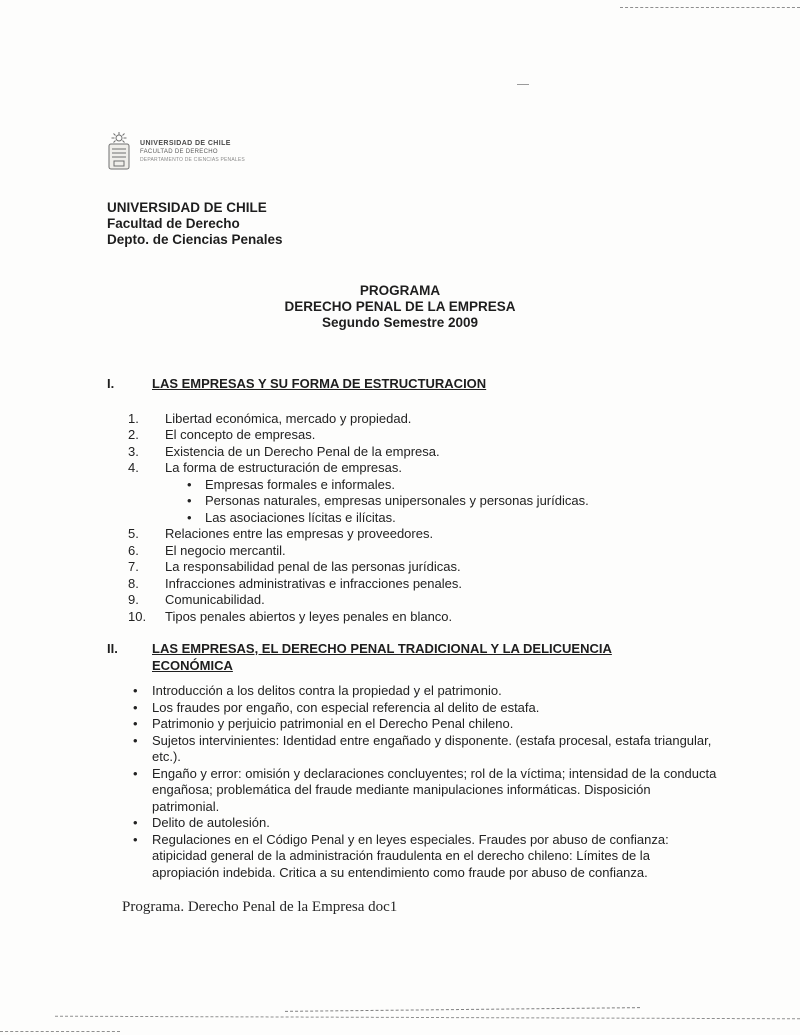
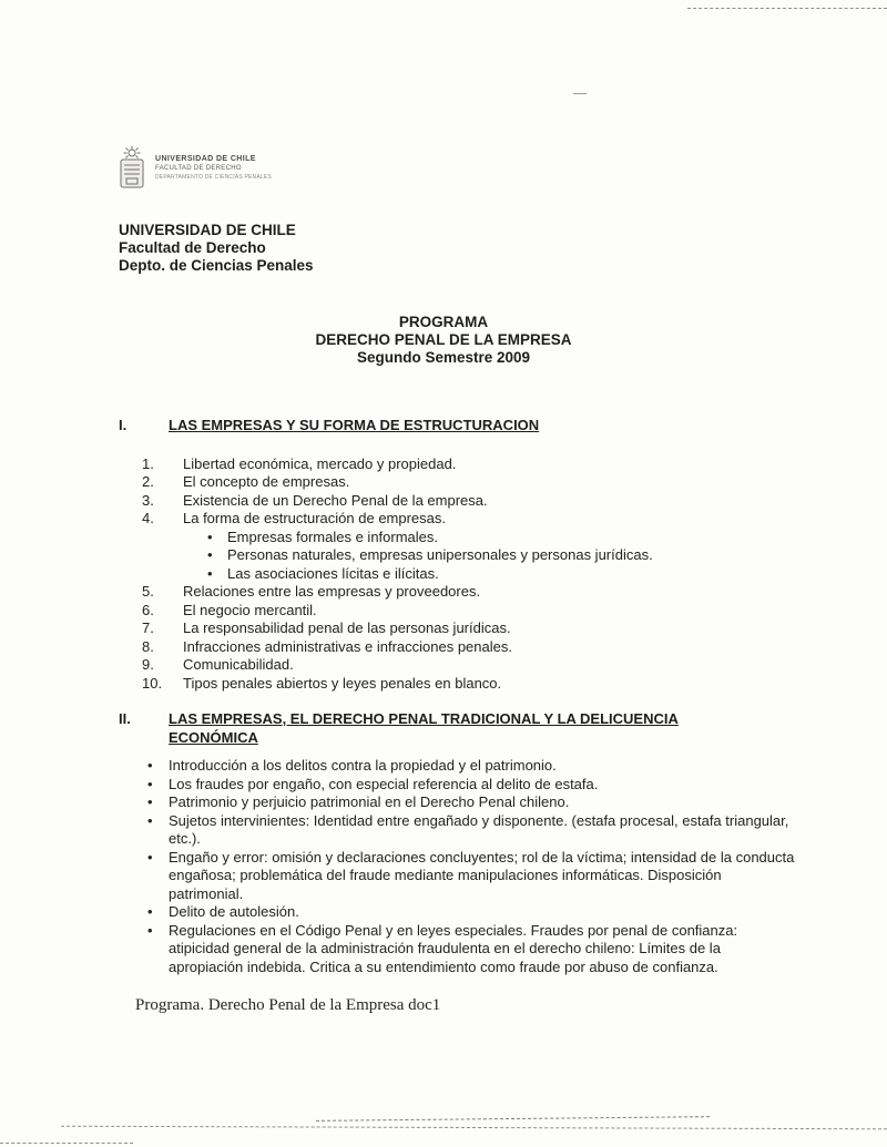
  UNIVERSIDAD DE CHILE
  Facultad de Derecho
  Depto. de Ciencias Penales
  PROGRAMA
  DERECHO PENAL DE LA EMPRESA
  Segundo Semestre 2009
  I.
  LAS EMPRESAS Y SU FORMA DE ESTRUCTURACION
  1.
  Libertad económica, mercado y propiedad.
  2.
  El concepto de empresas.
  3.
  Existencia de un Derecho Penal de la empresa.
  4.
  La forma de estructuración de empresas.
  •
  Empresas formales e informales.
  •
  Personas naturales, empresas unipersonales y personas jurídicas.
  •
  Las asociaciones lícitas e ilícitas.
  5.
  Relaciones entre las empresas y proveedores.
  6.
  El negocio mercantil.
  7.
  La responsabilidad penal de las personas jurídicas.
  8.
  Infracciones administrativas e infracciones penales.
  9.
  Comunicabilidad.
  10.
  Tipos penales abiertos y leyes penales en blanco.
  II.
  LAS EMPRESAS, EL DERECHO PENAL TRADICIONAL Y LA DELICUENCIA
  ECONÓMICA
  •
  Introducción a los delitos contra la propiedad y el patrimonio.
  •
  Los fraudes por engaño, con especial referencia al delito de estafa.
  •
  Patrimonio y perjuicio patrimonial en el Derecho Penal chileno.
  •
  Sujetos intervinientes: Identidad entre engañado y disponente. (estafa procesal, estafa triangular, etc.).
  •
  Engaño y error: omisión y declaraciones concluyentes; rol de la víctima; intensidad de la conducta engañosa; problemática del fraude mediante manipulaciones informáticas. Disposición patrimonial.
  •
  Delito de autolesión.
  •
- Regulaciones en el Código Penal y en leyes especiales. Fraudes por abuso de confianza: atipicidad general de la administración fraudulenta en el derecho chileno: Límites de la apropiación indebida. Critica a su entendimiento como fraude por abuso de confianza.
+ Regulaciones en el Código Penal y en leyes especiales. Fraudes por penal de confianza: atipicidad general de la administración fraudulenta en el derecho chileno: Límites de la apropiación indebida. Critica a su entendimiento como fraude por abuso de confianza.
  Programa. Derecho Penal de la Empresa doc1
